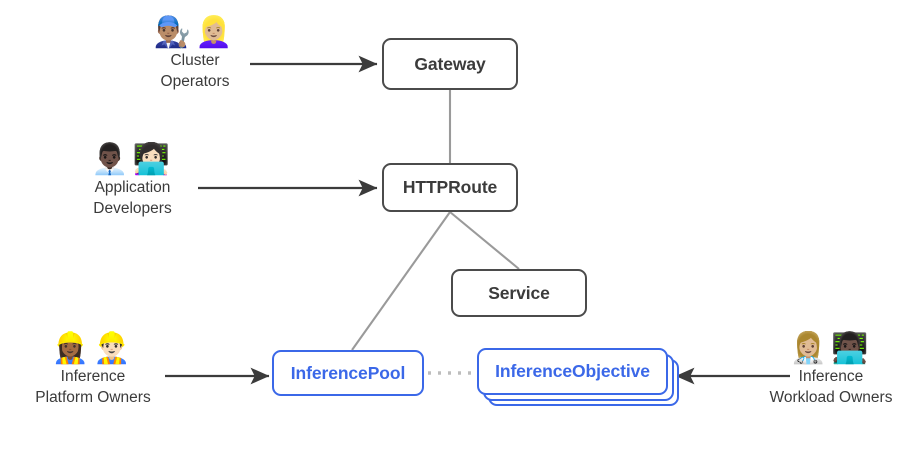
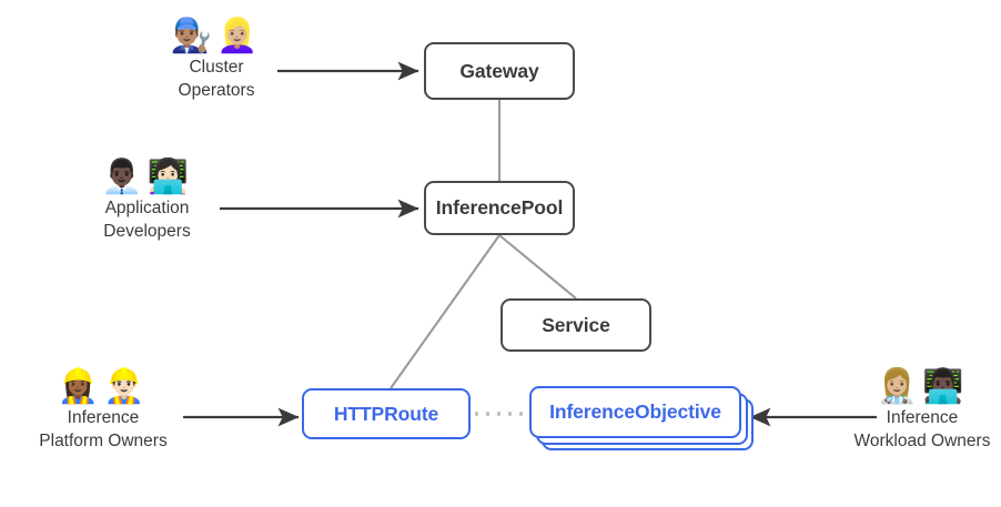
  Gateway
- HTTPRoute
+ InferencePool
  Service
- InferencePool
+ HTTPRoute
  InferenceObjective
  👨🏽‍🔧👱🏼‍♀️
  Cluster
  Operators
  👨🏿‍💼👩🏻‍💻
  Application
  Developers
  👷🏾‍♀️👷🏻‍♂️
  Inference
  Platform Owners
  👩🏼‍⚕️👨🏿‍💻
  Inference
  Workload Owners
